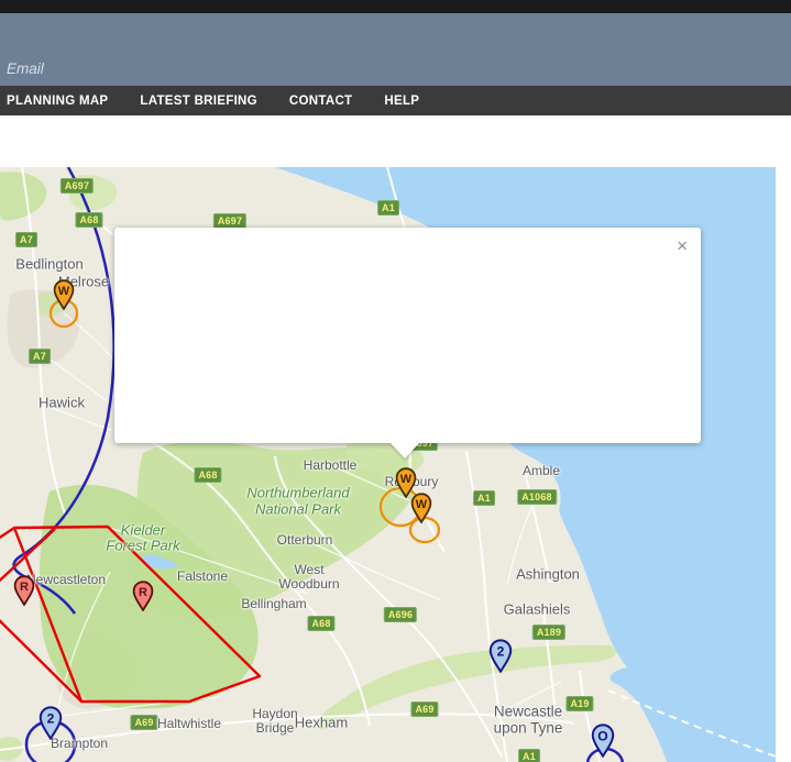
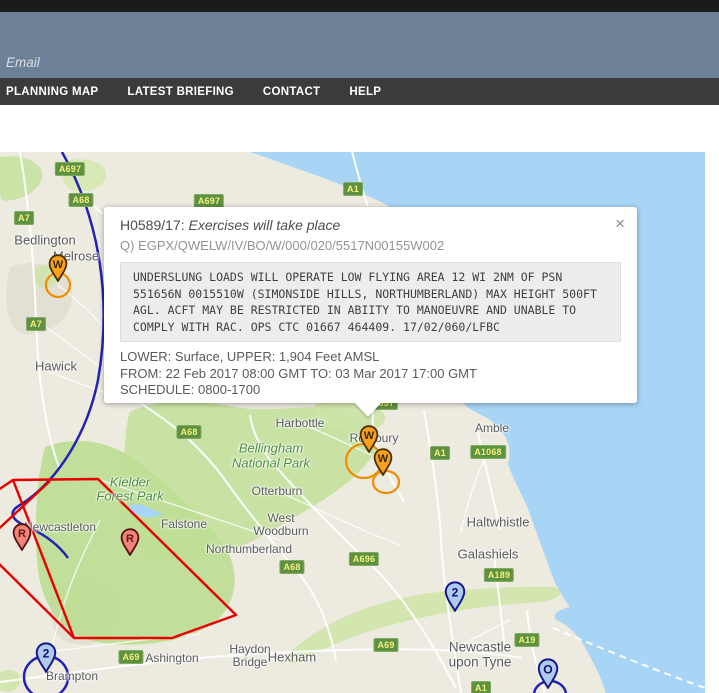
  Email
  PLANNING MAP
  LATEST BRIEFING
  CONTACT
  HELP
  A697
  A68
  A7
  A7
  A697
  A1
  A68
  A697
  A1
  A1068
  A696
  A68
  A189
  A69
  A69
  A19
  A1
  Bedlington
  elrose
  Hawick
  Harbottle
  Amble
  Otterburn
  West
  Woodburn
- Bellingham
+ Northumberland
  Falstone
  ewcastleton
- Ashington
+ Haltwhistle
  Galashiels
  Brampton
- Haltwhistle
+ Ashington
  Haydon
  Bridge
  Hexham
  Newcastle
  upon Tyne
  Kielder
  Forest Park
- Northumberland
+ Bellingham
  National Park
  W
  W
  W
  R
  R
  2
  2
  O
+ H0589/17: Exercises will take place
+ Q) EGPX/QWELW/IV/BO/W/000/020/5517N00155W002
+ UNDERSLUNG LOADS WILL OPERATE LOW FLYING AREA 12 WI 2NM OF PSN
+ 551656N 0015510W (SIMONSIDE HILLS, NORTHUMBERLAND) MAX HEIGHT 500FT
+ AGL. ACFT MAY BE RESTRICTED IN ABIITY TO MANOEUVRE AND UNABLE TO
+ COMPLY WITH RAC. OPS CTC 01667 464409. 17/02/060/LFBC
+ LOWER: Surface, UPPER: 1,904 Feet AMSL
+ FROM: 22 Feb 2017 08:00 GMT TO: 03 Mar 2017 17:00 GMT
+ SCHEDULE: 0800-1700
  ×
